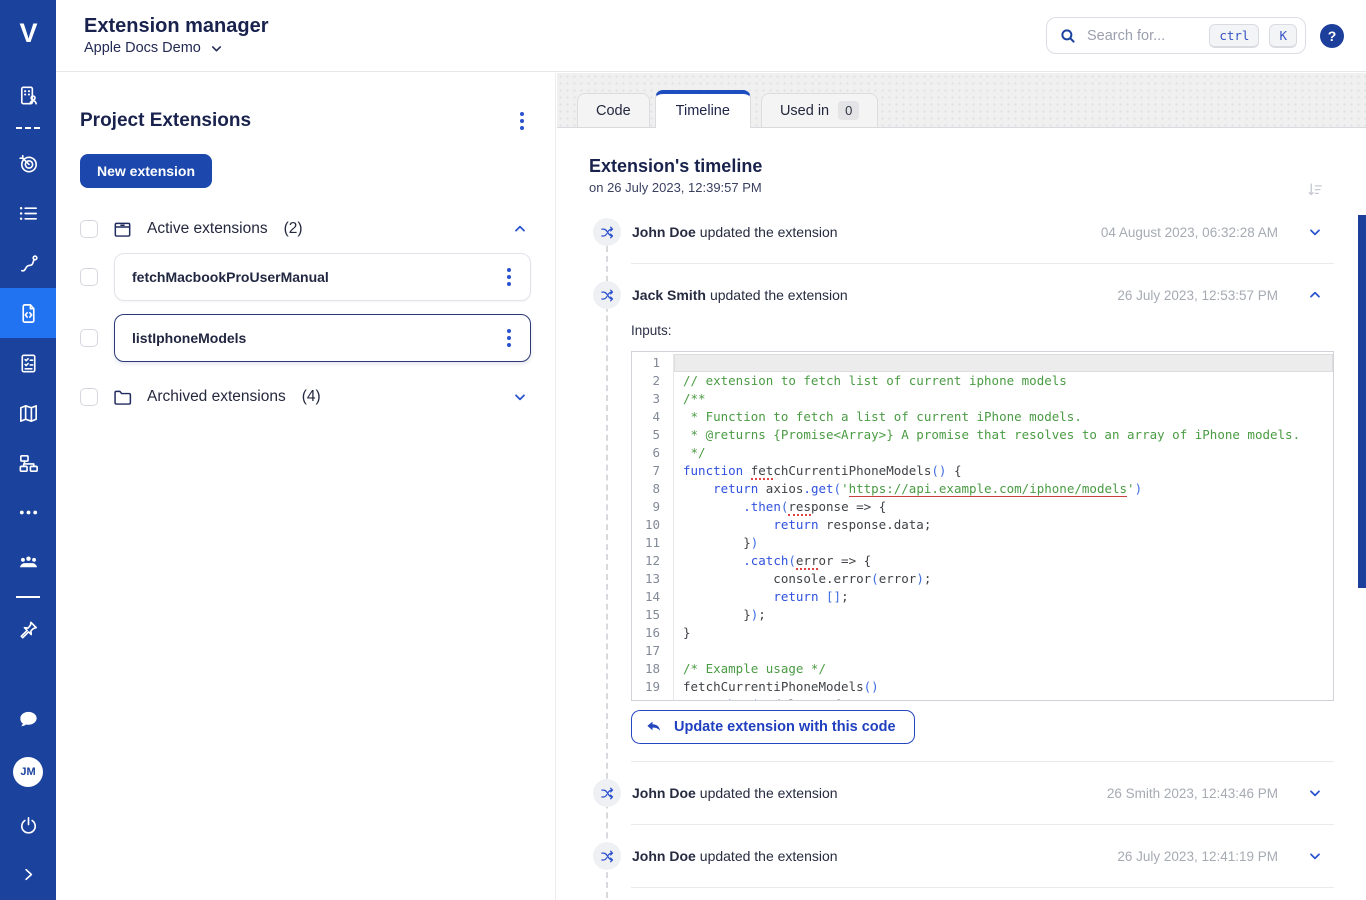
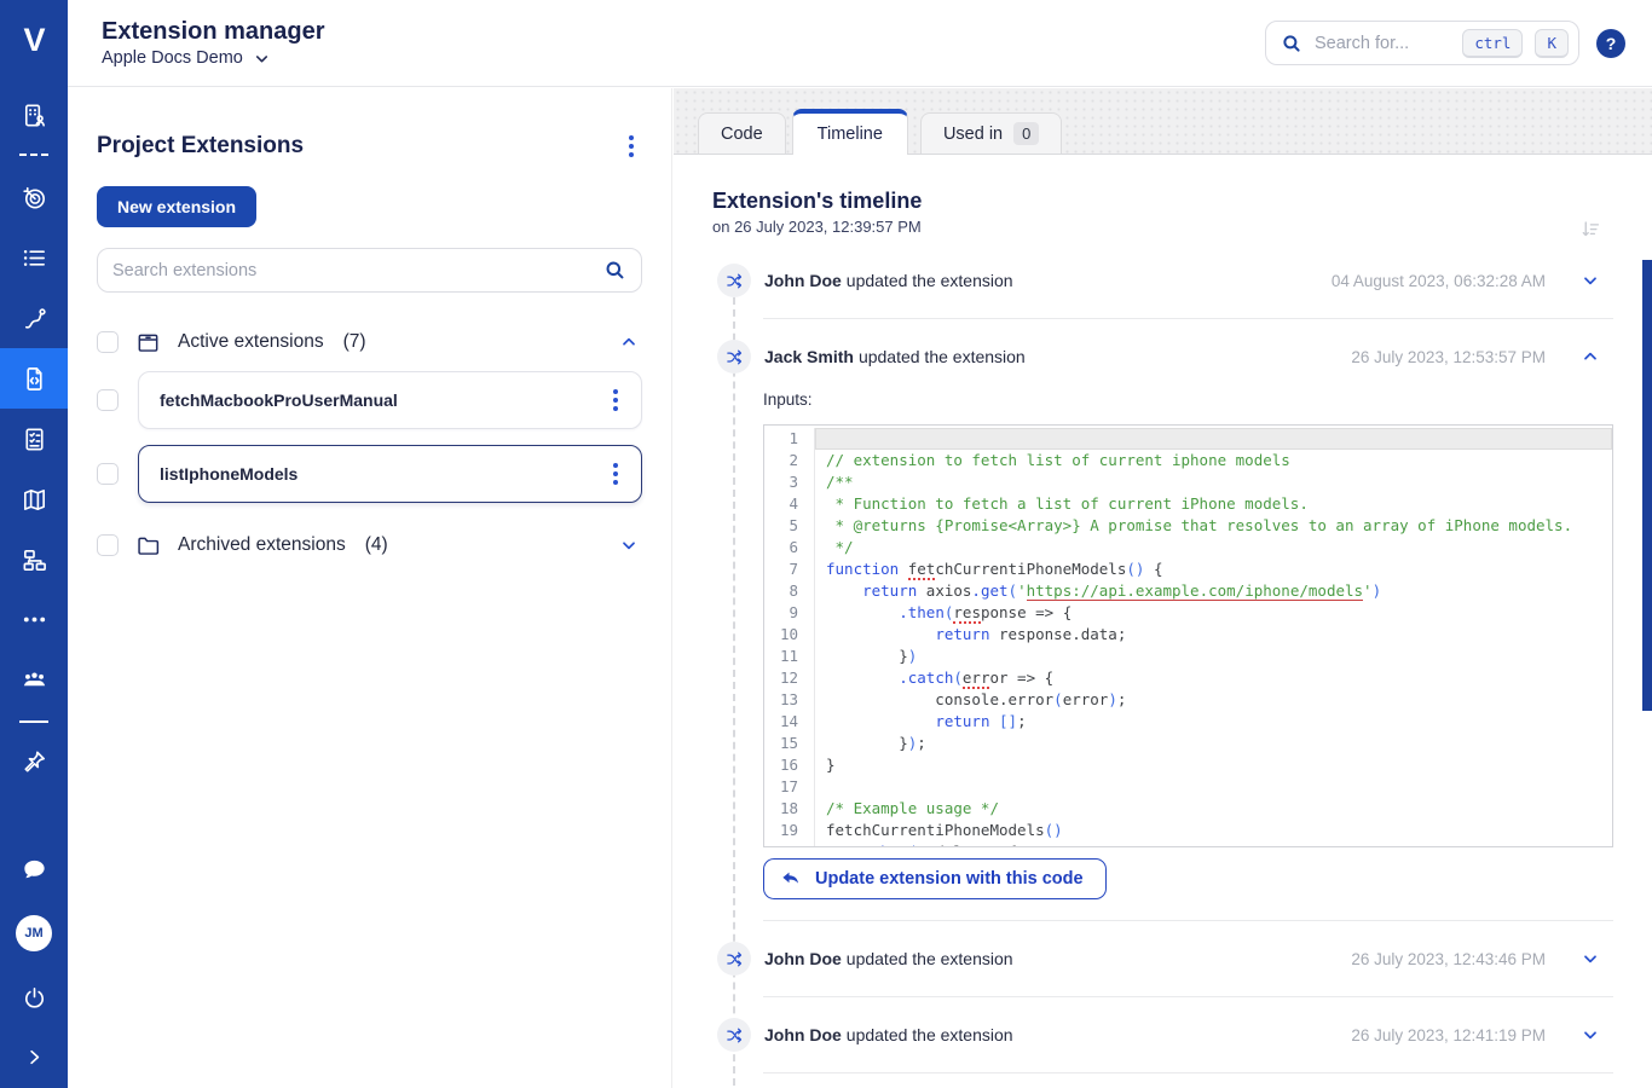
  V
  JM
  Extension manager
  Apple Docs Demo
  Search for...
  ctrl
  K
  ?
  Project Extensions
  New extension
+ Search extensions
  Active extensions
- (2)
+ (7)
  fetchMacbookProUserManual
  listIphoneModels
  Archived extensions
  (4)
  Code
  Timeline
  Used in
  0
  Extension's timeline
  on 26 July 2023, 12:39:57 PM
  John Doe updated the extension
  04 August 2023, 06:32:28 AM
  Jack Smith updated the extension
  26 July 2023, 12:53:57 PM
  Inputs:
  1
  2
  // extension to fetch list of current iphone models
  3
  /**
  4
  * Function to fetch a list of current iPhone models.
  5
  * @returns {Promise<Array>} A promise that resolves to an array of iPhone models.
  6
  */
  7
  function fetchCurrentiPhoneModels() {
  8
  return axios.get('https://api.example.com/iphone/models')
  9
  .then(response => {
  10
  return response.data;
  11
  })
  12
  .catch(error => {
  13
  console.error(error);
  14
  return [];
  15
  });
  16
  }
  17
  18
  /* Example usage */
  19
  fetchCurrentiPhoneModels()
  Update extension with this code
  John Doe updated the extension
- 26 Smith 2023, 12:43:46 PM
+ 26 July 2023, 12:43:46 PM
  John Doe updated the extension
  26 July 2023, 12:41:19 PM
